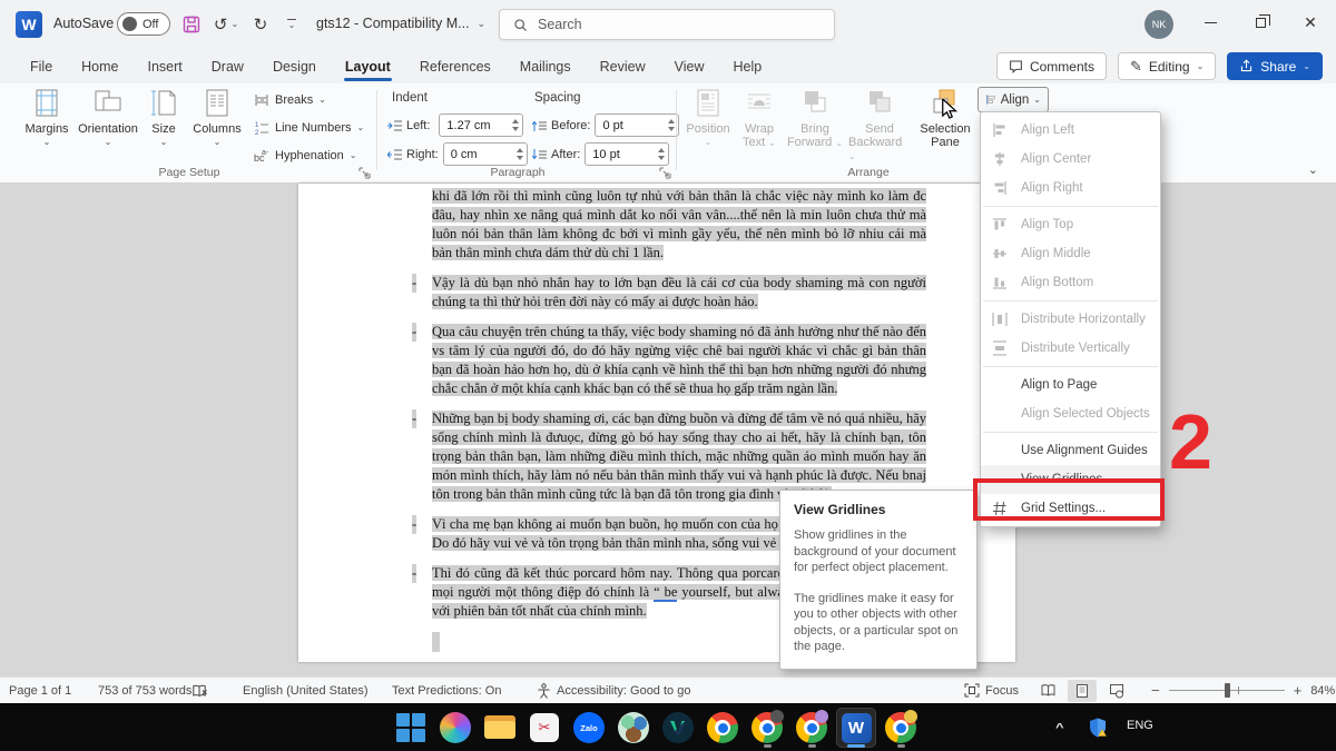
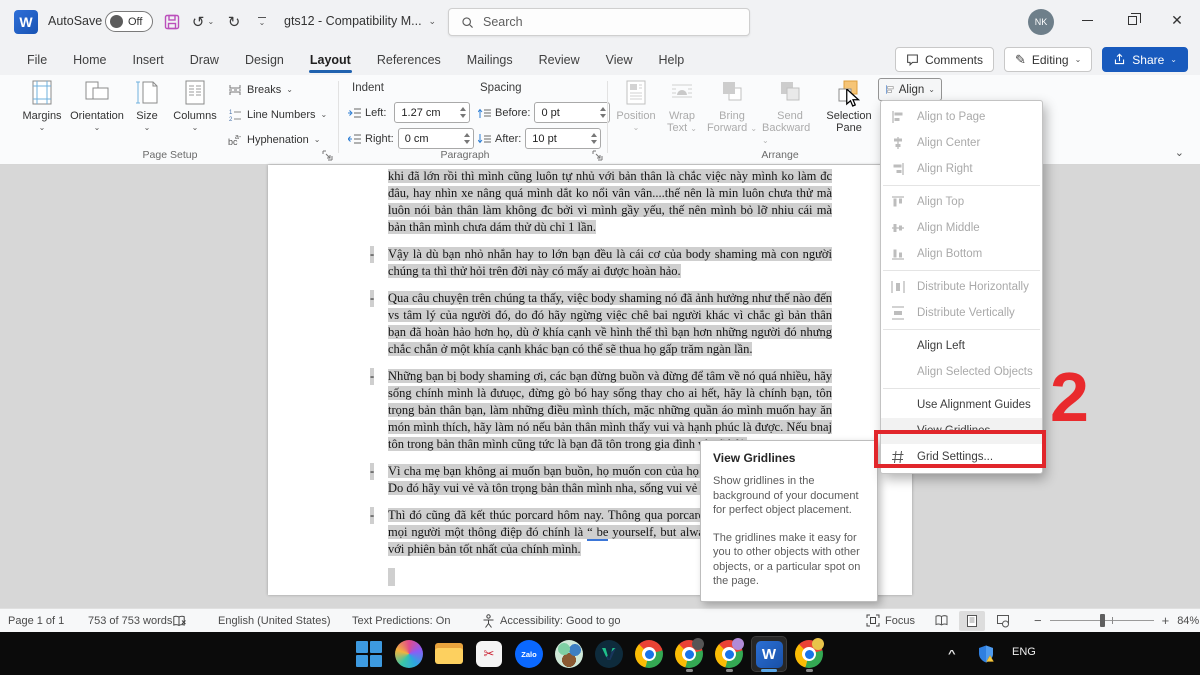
  W
  AutoSave
  Off
  ↺
  ⌄
  ↻
  ⌄
  gts12 - Compatibility M...
  ⌄
  Search
  NK
  ✕
  File
  Home
  Insert
  Draw
  Design
  Layout
  References
  Mailings
  Review
  View
  Help
  Comments
  ✎
  Editing
  ⌄
  Share
  ⌄
  Margins
  ⌄
  Orientation
  ⌄
  Size
  ⌄
  Columns
  ⌄
  Breaks
  ⌄
  Line Numbers
  ⌄
  bc
  Hyphenation
  ⌄
  Page Setup
  Indent
  Spacing
  Left:
  1.27 cm
  Right:
  0 cm
  Before:
  0 pt
  After:
  10 pt
  Paragraph
  Position
  ⌄
  Wrap
  Text ⌄
  Bring
  Forward ⌄
  Send
  Backward ⌄
  Selection
  Pane
  Align
  ⌄
  Arrange
  ⌄
  khi đã lớn rồi thì mình cũng luôn tự nhủ với bản thân là chắc việc này mình ko làm đc đâu, hay nhìn xe nâng quá mình dắt ko nổi vân vân....thế nên là min luôn chưa thử mà luôn nói bản thân làm không đc bởi vì mình gầy yếu, thế nên mình bỏ lỡ nhiu cái mà bản thân mình chưa dám thử dù chỉ 1 lần.
  -
  Vậy là dù bạn nhỏ nhắn hay to lớn bạn đều là cái cơ của body shaming mà con người chúng ta thì thử hỏi trên đời này có mấy ai được hoàn hảo.
  -
  Qua câu chuyện trên chúng ta thấy, việc body shaming nó đã ảnh hưởng như thế nào đến vs tâm lý của người đó, do đó hãy ngừng việc chê bai người khác vì chắc gì bản thân bạn đã hoàn hảo hơn họ, dù ở khía cạnh về hình thể thì bạn hơn những người đó nhưng chắc chắn ở một khía cạnh khác bạn có thể sẽ thua họ gấp trăm ngàn lần.
  -
  Những bạn bị body shaming ơi, các bạn đừng buồn và đừng để tâm về nó quá nhiều, hãy sống chính mình là đưuọc, đừng gò bó hay sống thay cho ai hết, hãy là chính bạn, tôn trọng bản thân bạn, làm những điều mình thích, mặc những quần áo mình muốn hay ăn món mình thích, hãy làm nó nếu bản thân mình thấy vui và hạnh phúc là được. Nếu bnaj tôn trong bản thân mình cũng tức là bạn đã tôn trong gia đình
  -
  Vì cha mẹ bạn không ai muốn bạn buồn, họ muốn con của họ Do đó hãy vui vẻ và tôn trọng bản thân mình nha, sống vui vẻ
  -
  Thì đó cũng đã kết thúc porcard hôm nay. Thông qua porcar mọi người một thông điệp đó chính là “ be yourself, but alw với phiên bản tốt nhất của chính mình.
- Align Left
+ Align to Page
  Align Center
  Align Right
  Align Top
  Align Middle
  Align Bottom
  Distribute Horizontally
  Distribute Vertically
- Align to Page
+ Align Left
  Align Selected Objects
  Use Alignment Guides
  View Gridlines
  Grid Settings...
  View Gridlines
  Show gridlines in the background of your document for perfect object placement.
  The gridlines make it easy for you to other objects with other objects, or a particular spot on the page.
  2
  Page 1 of 1
  753 of 753 words
  English (United States)
  Text Predictions: On
  Accessibility: Good to go
  Focus
  −
  +
  84%
  ✂
  Zalo
  W
  ^
  ENG
